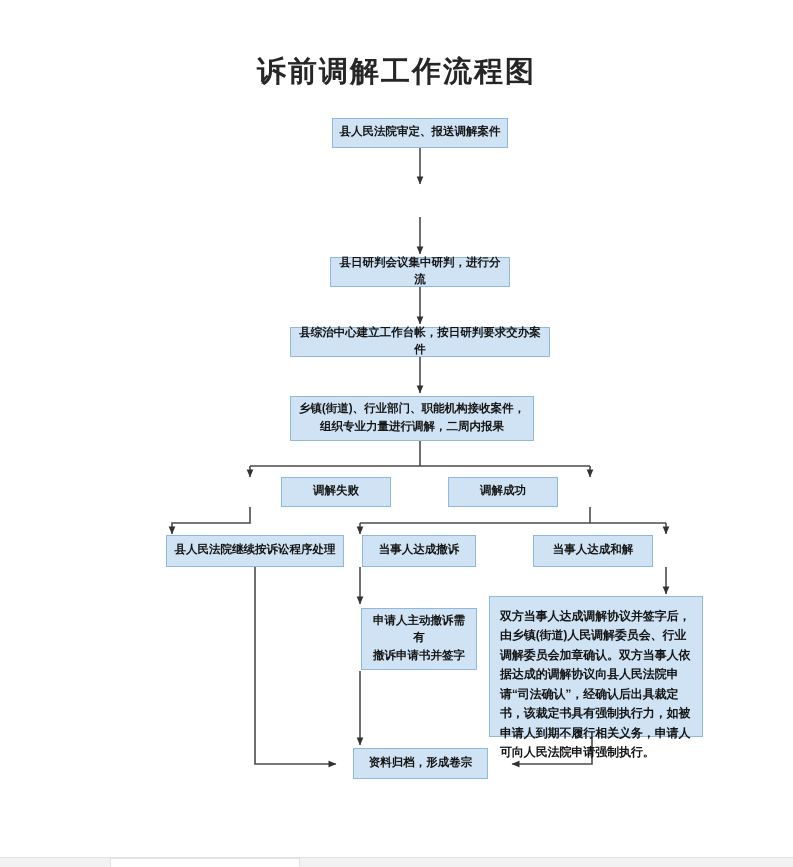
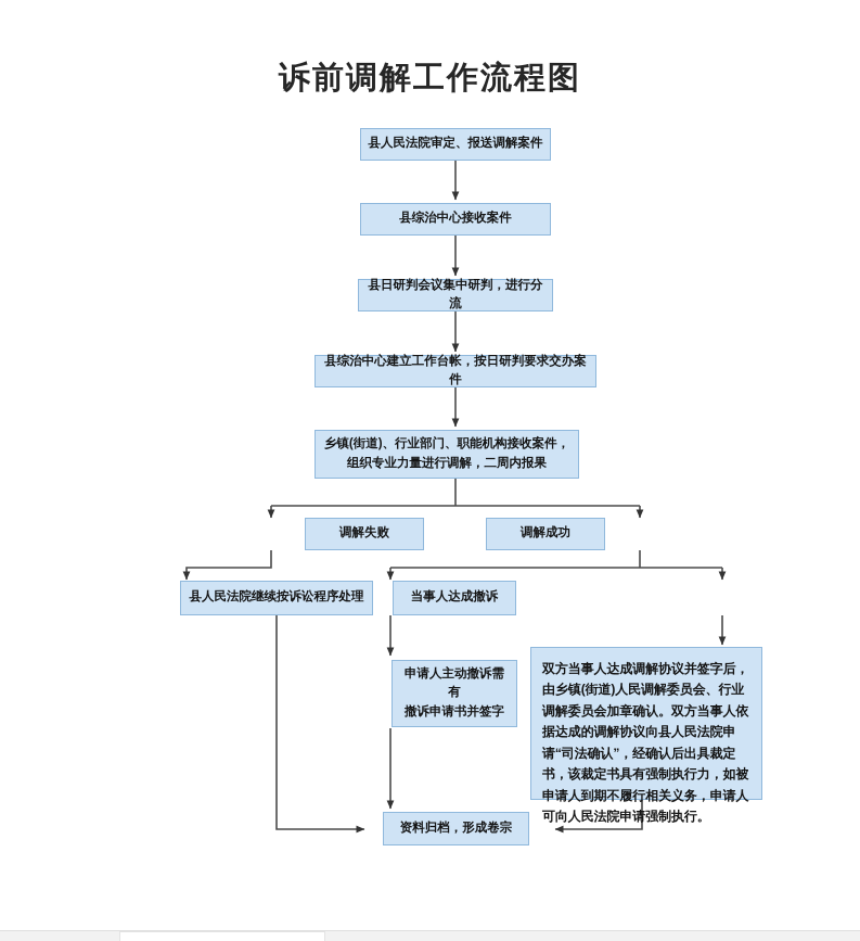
  诉前调解工作流程图
  县人民法院审定、报送调解案件
+ 县综治中心接收案件
  县日研判会议集中研判，进行分流
  县综治中心建立工作台帐，按日研判要求交办案件
  乡镇(街道)、行业部门、职能机构接收案件，
  组织专业力量进行调解，二周内报果
  调解失败
  调解成功
  县人民法院继续按诉讼程序处理
  当事人达成撤诉
- 当事人达成和解
  申请人主动撤诉需有
  撤诉申请书并签字
  双方当事人达成调解协议并签字后，由乡镇(街道)人民调解委员会、行业调解委员会加章确认。双方当事人依据达成的调解协议向县人民法院申请“司法确认”，经确认后出具裁定书，该裁定书具有强制执行力，如被申请人到期不履行相关义务，申请人可向人民法院申请强制执行。
  资料归档，形成卷宗
